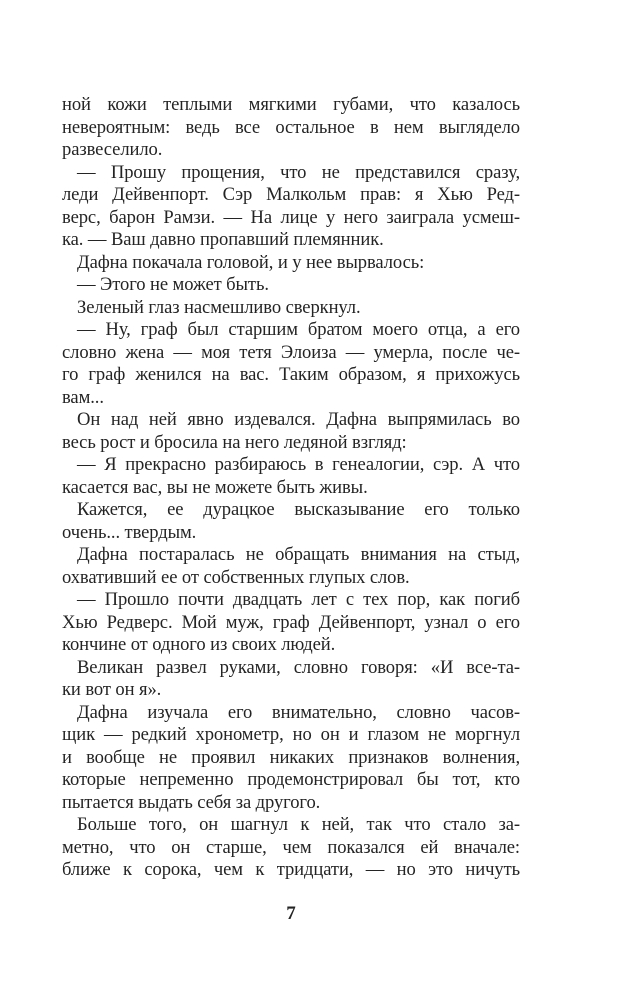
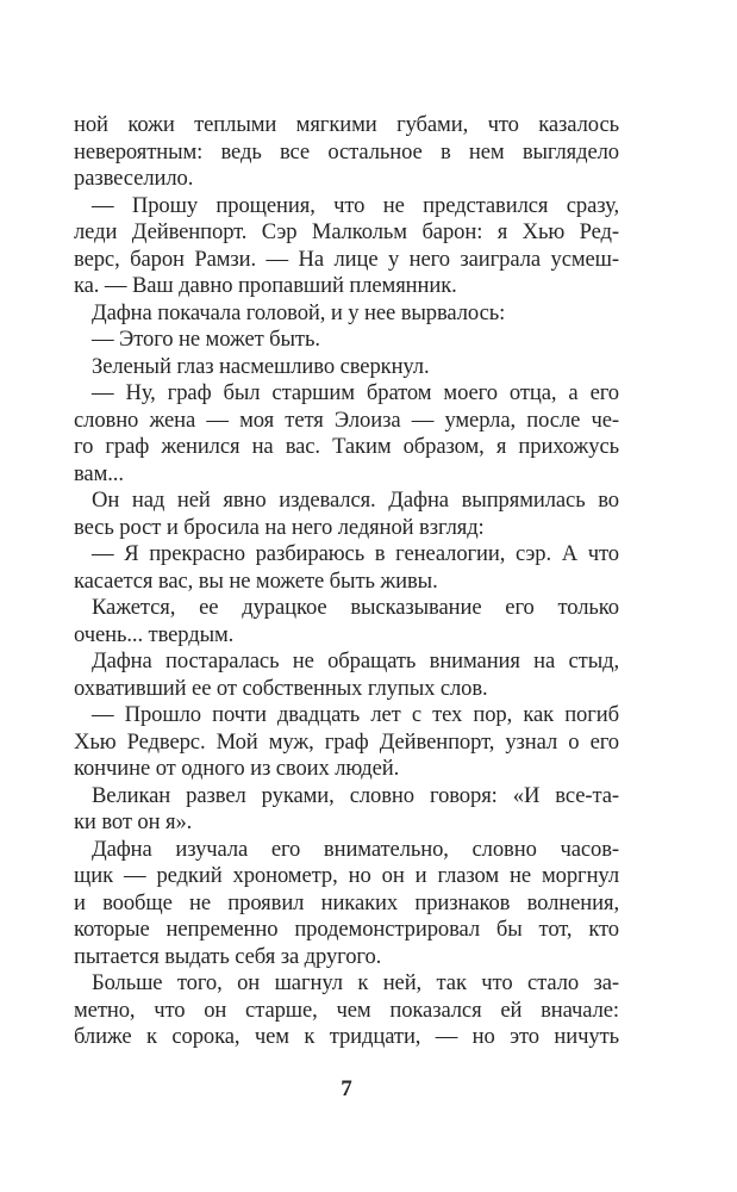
  ной кожи теплыми мягкими губами, что казалось
  невероятным: ведь все остальное в нем выглядело
  развеселило.
  — Прошу прощения, что не представился сразу,
- леди Дейвенпорт. Сэр Малкольм прав: я Хью Ред-
+ леди Дейвенпорт. Сэр Малкольм барон: я Хью Ред-
  верс, барон Рамзи. — На лице у него заиграла усмеш-
  ка. — Ваш давно пропавший племянник.
  Дафна покачала головой, и у нее вырвалось:
  — Этого не может быть.
  Зеленый глаз насмешливо сверкнул.
  — Ну, граф был старшим братом моего отца, а его
  словно жена — моя тетя Элоиза — умерла, после че-
  го граф женился на вас. Таким образом, я прихожусь
  вам...
  Он над ней явно издевался. Дафна выпрямилась во
  весь рост и бросила на него ледяной взгляд:
  — Я прекрасно разбираюсь в генеалогии, сэр. А что
  касается вас, вы не можете быть живы.
  Кажется, ее дурацкое высказывание его только
  очень... твердым.
  Дафна постаралась не обращать внимания на стыд,
  охвативший ее от собственных глупых слов.
  — Прошло почти двадцать лет с тех пор, как погиб
  Хью Редверс. Мой муж, граф Дейвенпорт, узнал о его
  кончине от одного из своих людей.
  Великан развел руками, словно говоря: «И все-та-
  ки вот он я».
  Дафна изучала его внимательно, словно часов-
  щик — редкий хронометр, но он и глазом не моргнул
  и вообще не проявил никаких признаков волнения,
  которые непременно продемонстрировал бы тот, кто
  пытается выдать себя за другого.
  Больше того, он шагнул к ней, так что стало за-
  метно, что он старше, чем показался ей вначале:
  ближе к сорока, чем к тридцати, — но это ничуть
  7
